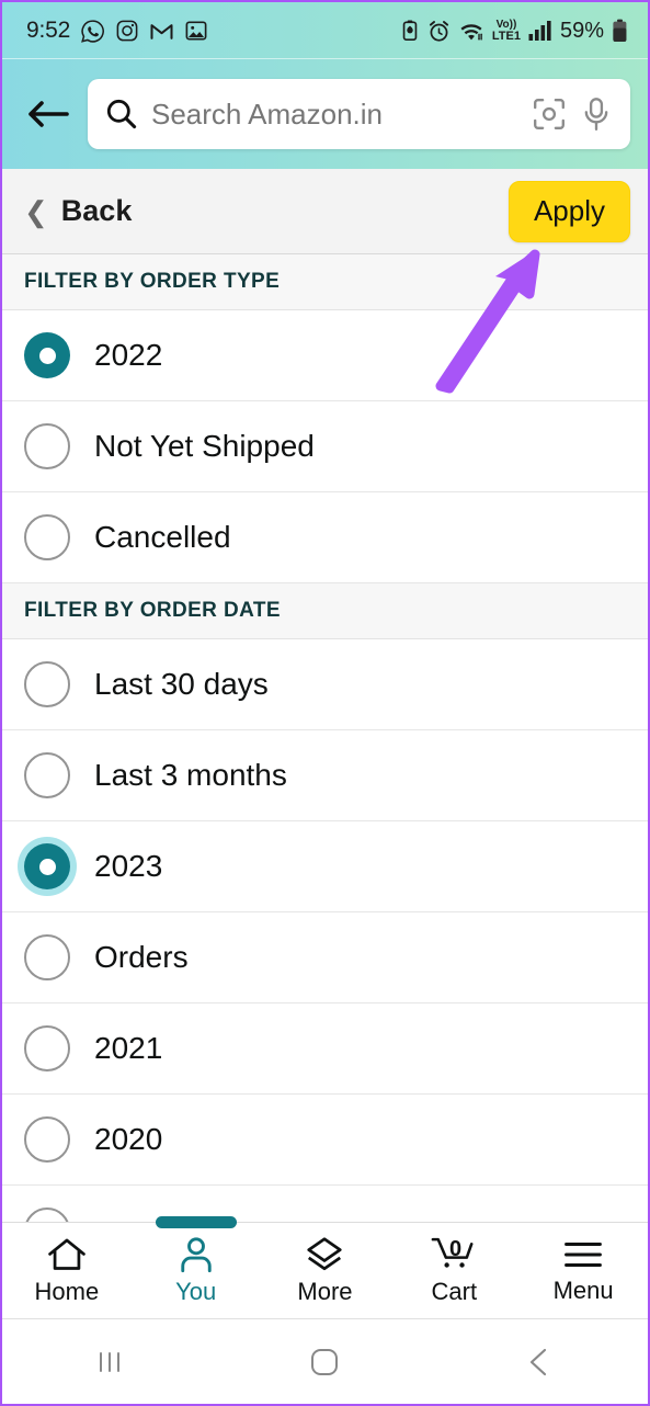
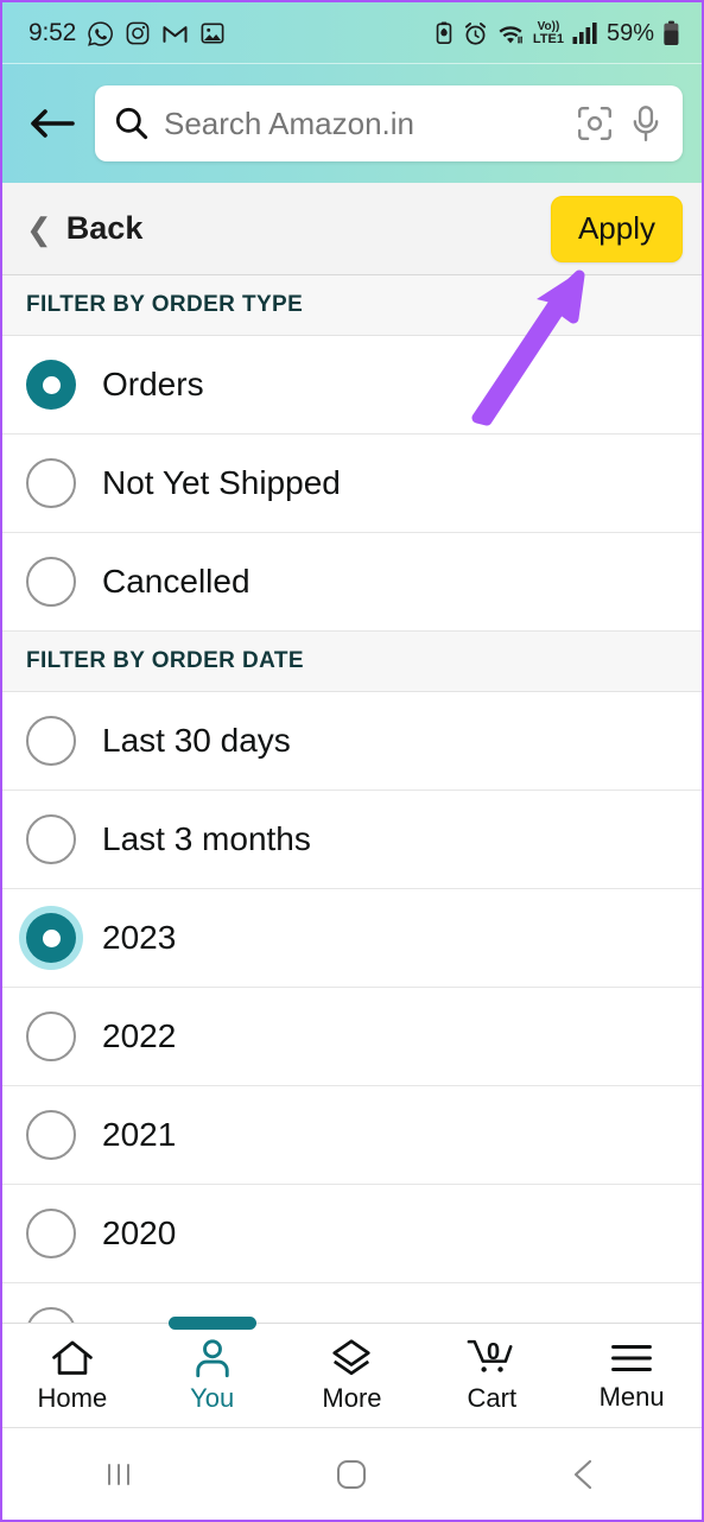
  9:52
  Vo))
  LTE1
  59%
  Search Amazon.in
  ❮
  Back
  Apply
  FILTER BY ORDER TYPE
- 2022
+ Orders
  Not Yet Shipped
  Cancelled
  FILTER BY ORDER DATE
  Last 30 days
  Last 3 months
  2023
- Orders
+ 2022
  2021
  2020
  Home
  You
  More
  0
  Cart
  Menu
